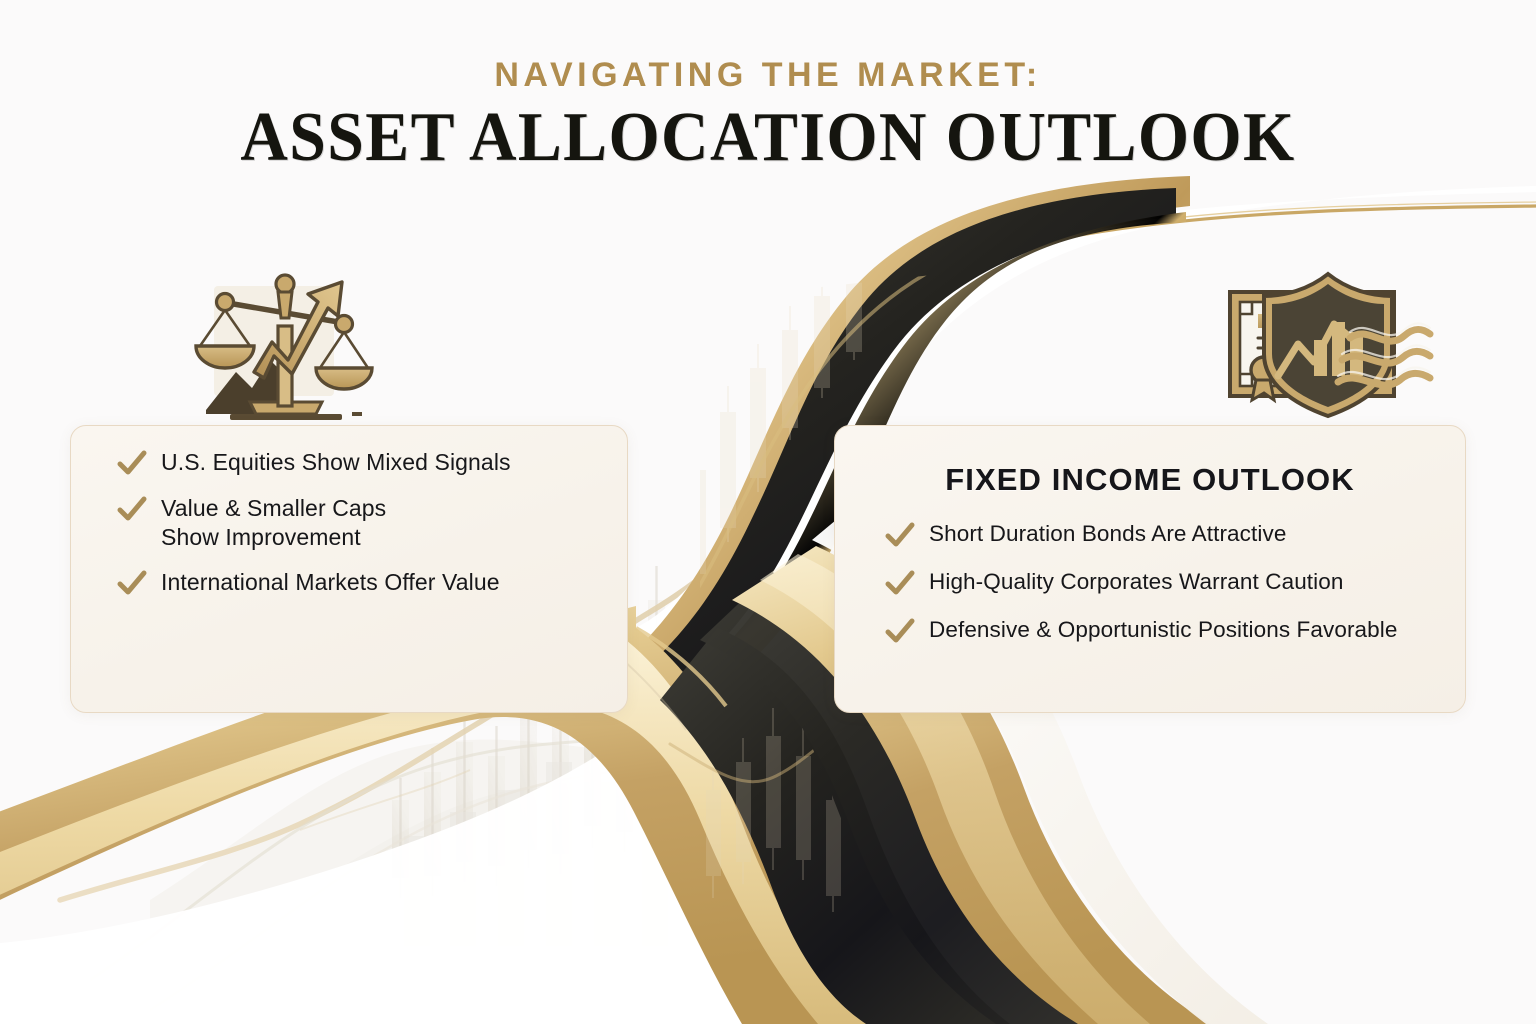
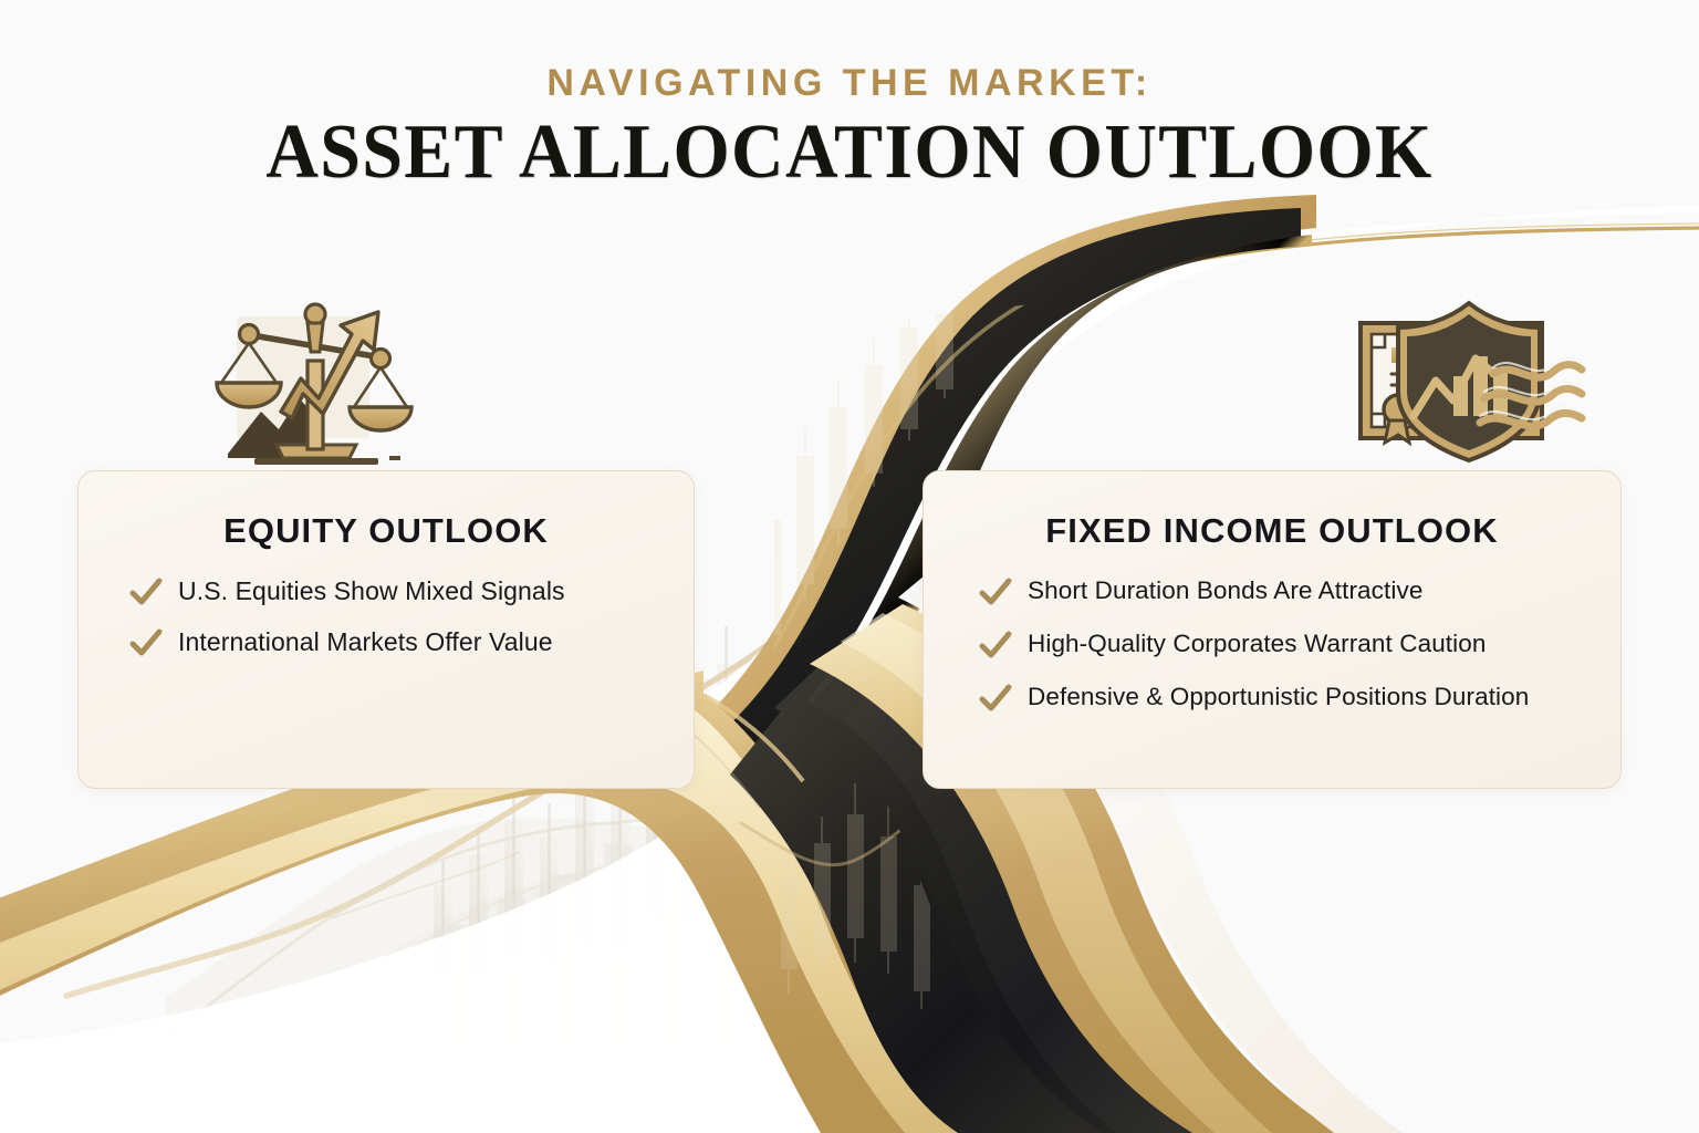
  NAVIGATING THE MARKET:
  ASSET ALLOCATION OUTLOOK
+ EQUITY OUTLOOK
  U.S. Equities Show Mixed Signals
- Value & Smaller Caps
- Show Improvement
  International Markets Offer Value
  FIXED INCOME OUTLOOK
  Short Duration Bonds Are Attractive
  High-Quality Corporates Warrant Caution
- Defensive & Opportunistic Positions Favorable
+ Defensive & Opportunistic Positions Duration
